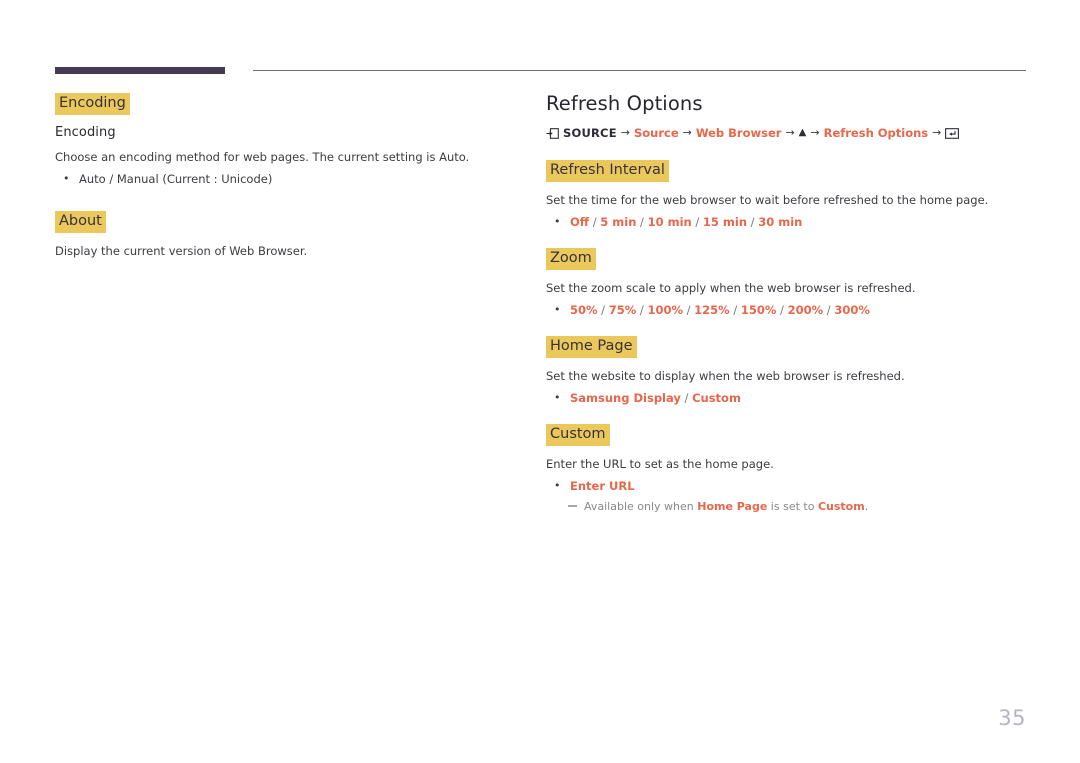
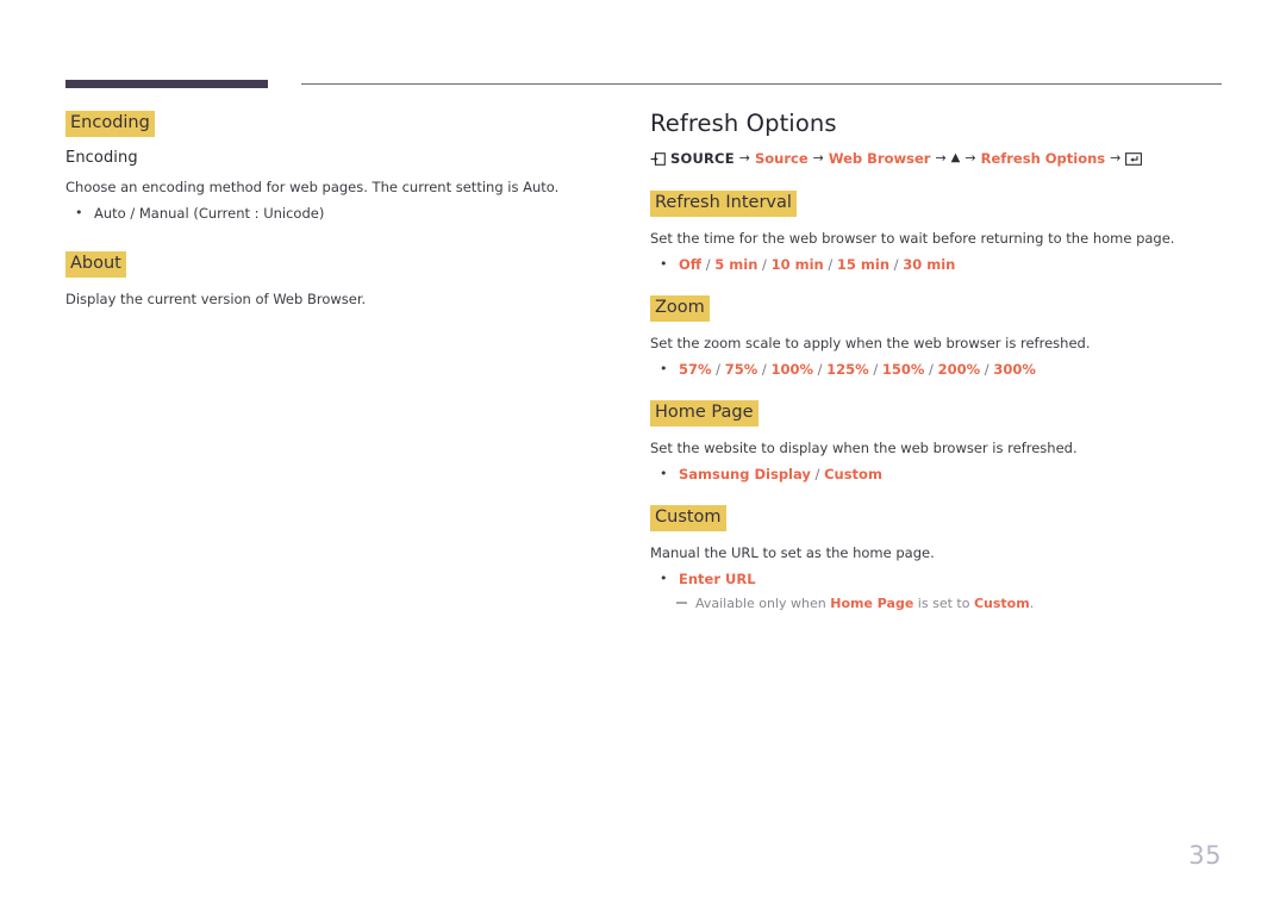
  Encoding
  Encoding
  Choose an encoding method for web pages. The current setting is Auto.
  Auto / Manual (Current : Unicode)
  About
  Display the current version of Web Browser.
  Refresh Options
  SOURCE
  →
  Source
  →
  Web Browser
  →
  ▲
  →
  Refresh Options
  →
  Refresh Interval
- Set the time for the web browser to wait before refreshed to the home page.
+ Set the time for the web browser to wait before returning to the home page.
  Off / 5 min / 10 min / 15 min / 30 min
  Zoom
  Set the zoom scale to apply when the web browser is refreshed.
- 50% / 75% / 100% / 125% / 150% / 200% / 300%
+ 57% / 75% / 100% / 125% / 150% / 200% / 300%
  Home Page
  Set the website to display when the web browser is refreshed.
  Samsung Display / Custom
  Custom
- Enter the URL to set as the home page.
+ Manual the URL to set as the home page.
  Enter URL
  Available only when Home Page is set to Custom.
  35
